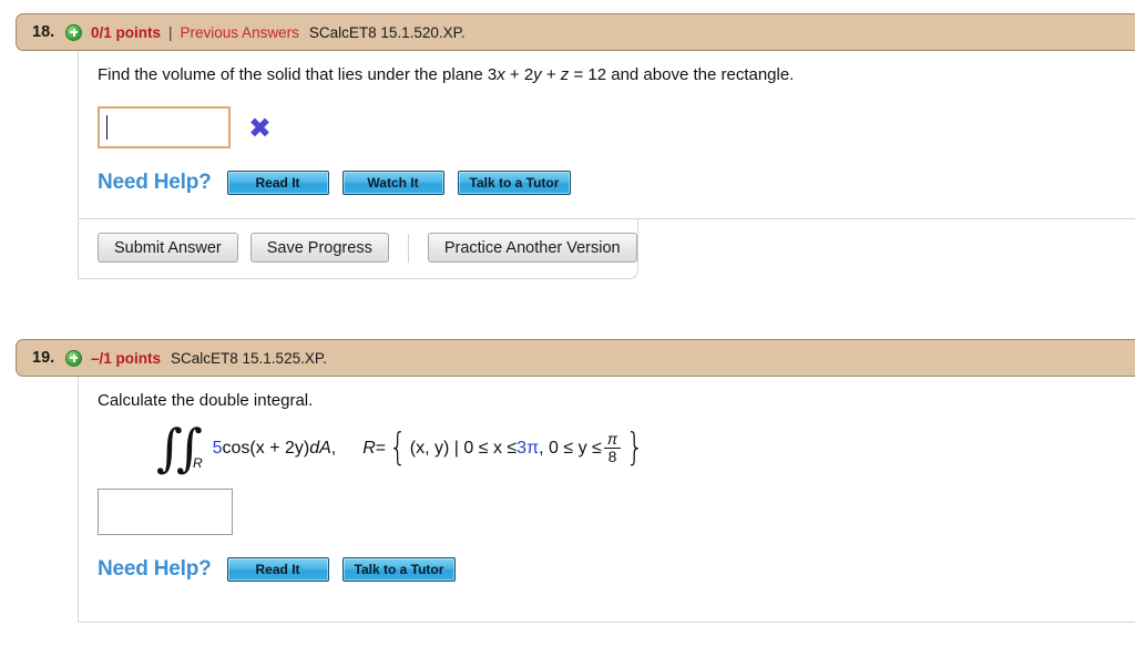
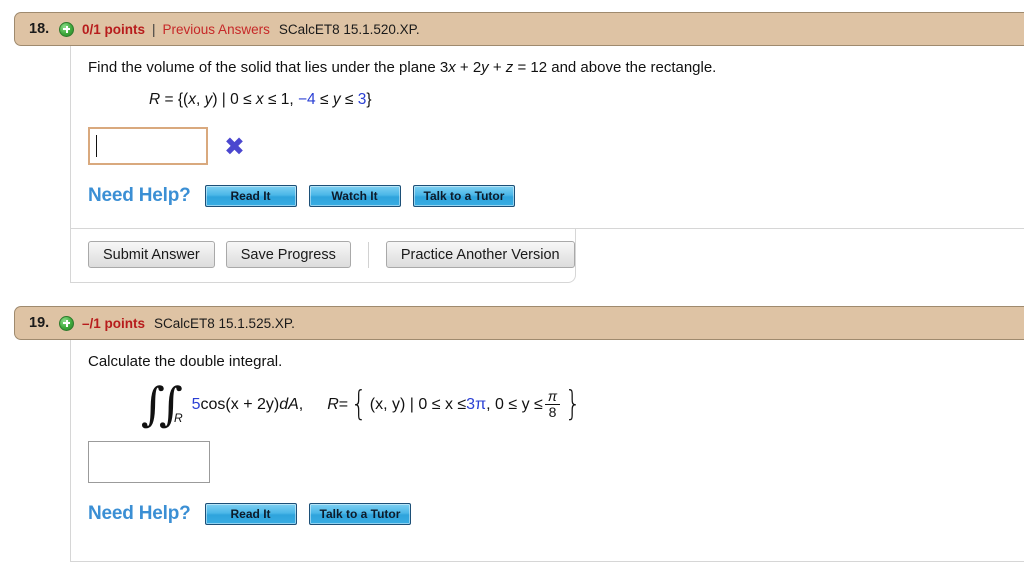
  18.
  0/1 points
  |
  Previous Answers
  SCalcET8 15.1.520.XP.
  Find the volume of the solid that lies under the plane 3x + 2y + z = 12 and above the rectangle.
+ R = {(x, y) | 0 ≤ x ≤ 1, −4 ≤ y ≤ 3}
  ✖
  Need Help?
  Read It
  Watch It
  Talk to a Tutor
  Submit Answer
  Save Progress
  Practice Another Version
  19.
  –/1 points
  SCalcET8 15.1.525.XP.
  Calculate the double integral.
  ∫
  ∫
  R
  5
  cos(x + 2y)
  dA
  ,
  R
  =
  {
  (x, y) | 0 ≤ x ≤
  3π
  , 0 ≤ y ≤
  π
  8
  }
  Need Help?
  Read It
  Talk to a Tutor
